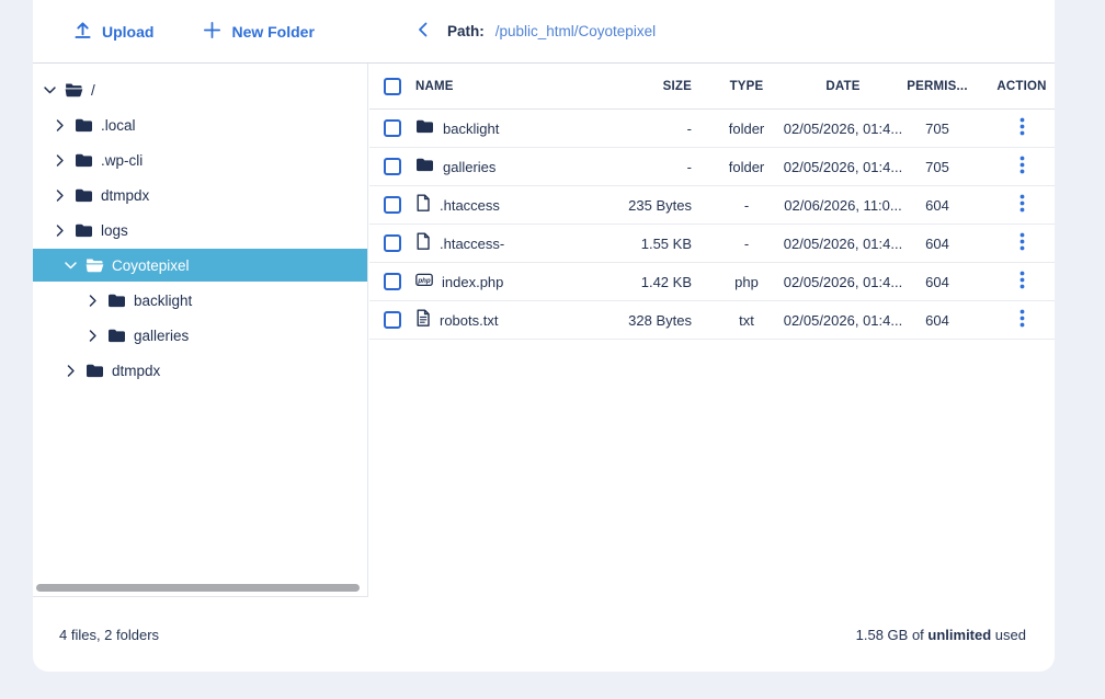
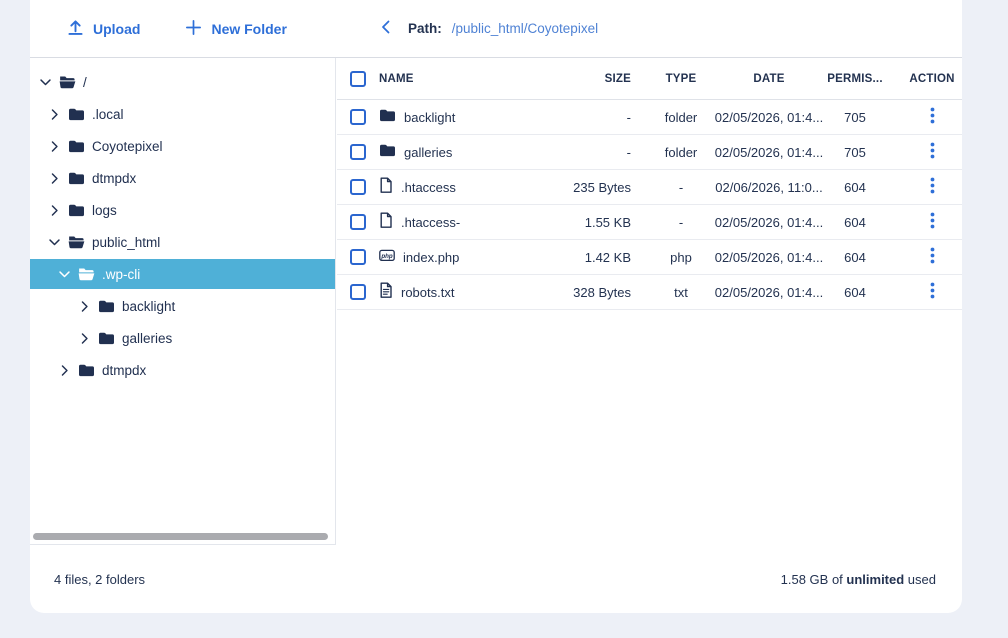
  Upload
  New Folder
  Path:
  /public_html/Coyotepixel
  /
  .local
- .wp-cli
+ Coyotepixel
  dtmpdx
  logs
+ public_html
- Coyotepixel
+ .wp-cli
  backlight
  galleries
  dtmpdx
  NAME
  SIZE
  TYPE
  DATE
  PERMIS...
  ACTION
  backlight
  -
  folder
  02/05/2026, 01:
  705
  galleries
  -
  folder
  02/05/2026, 01:
  705
  .htaccess
  235 Bytes
  -
  02/06/2026, 11:
  604
  .htaccess-
  1.55 KB
  -
  02/05/2026, 01:
  604
  index.php
  1.42 KB
  php
  02/05/2026, 01:
  604
  robots.txt
  328 Bytes
  txt
  02/05/2026, 01:
  604
  4 files, 2 folders
  1.58 GB of unlimited used
